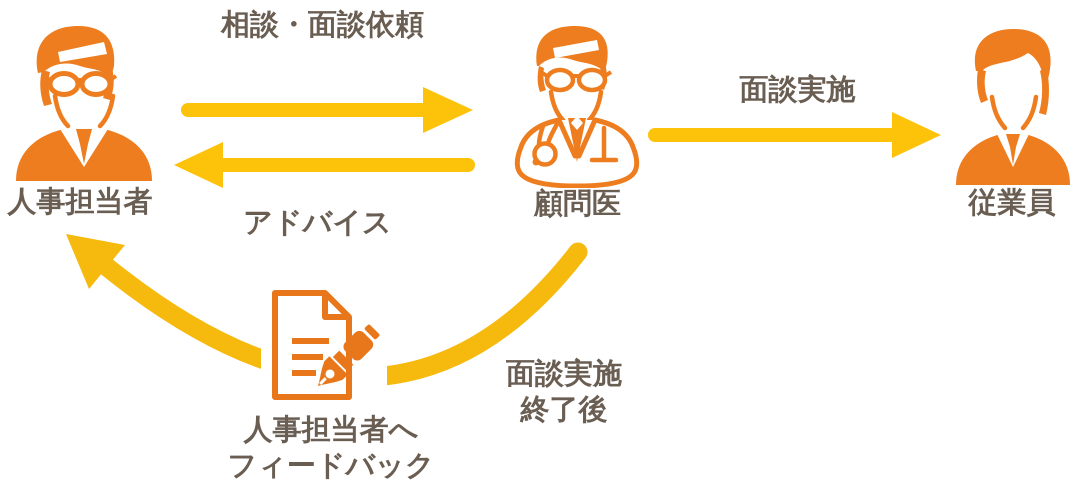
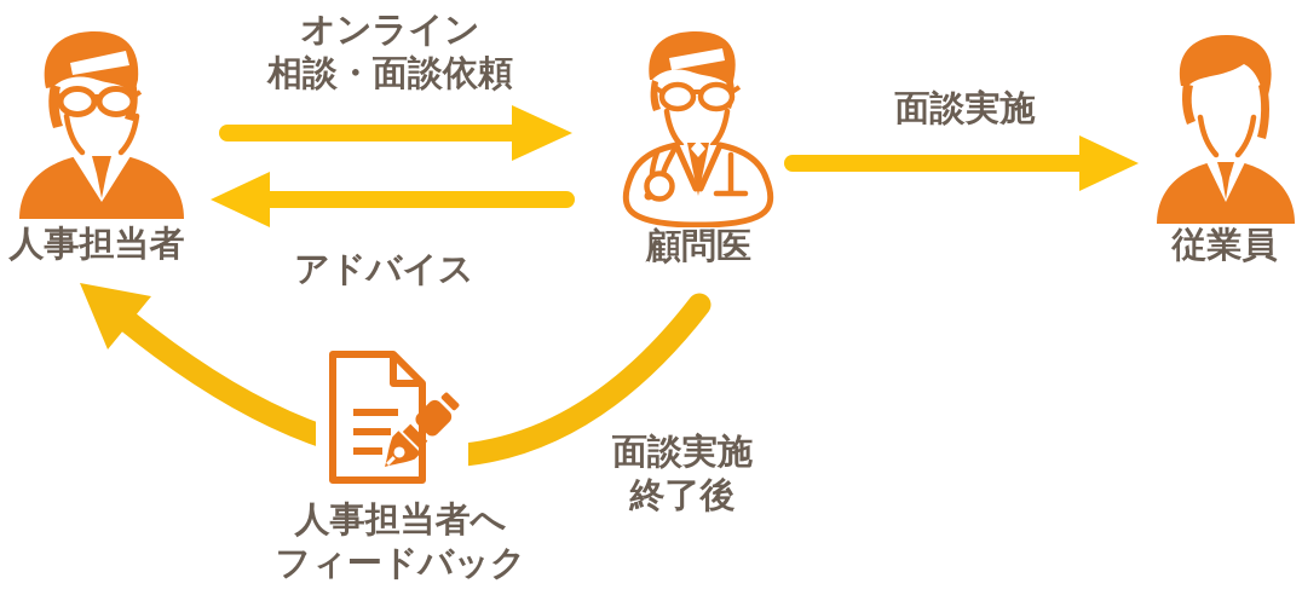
  人事担当者
  顧問医
  従業員
+ オンライン
  相談・面談依頼
  アドバイス
  面談実施
  面談実施
  終了後
  人事担当者へ
  フィードバック
